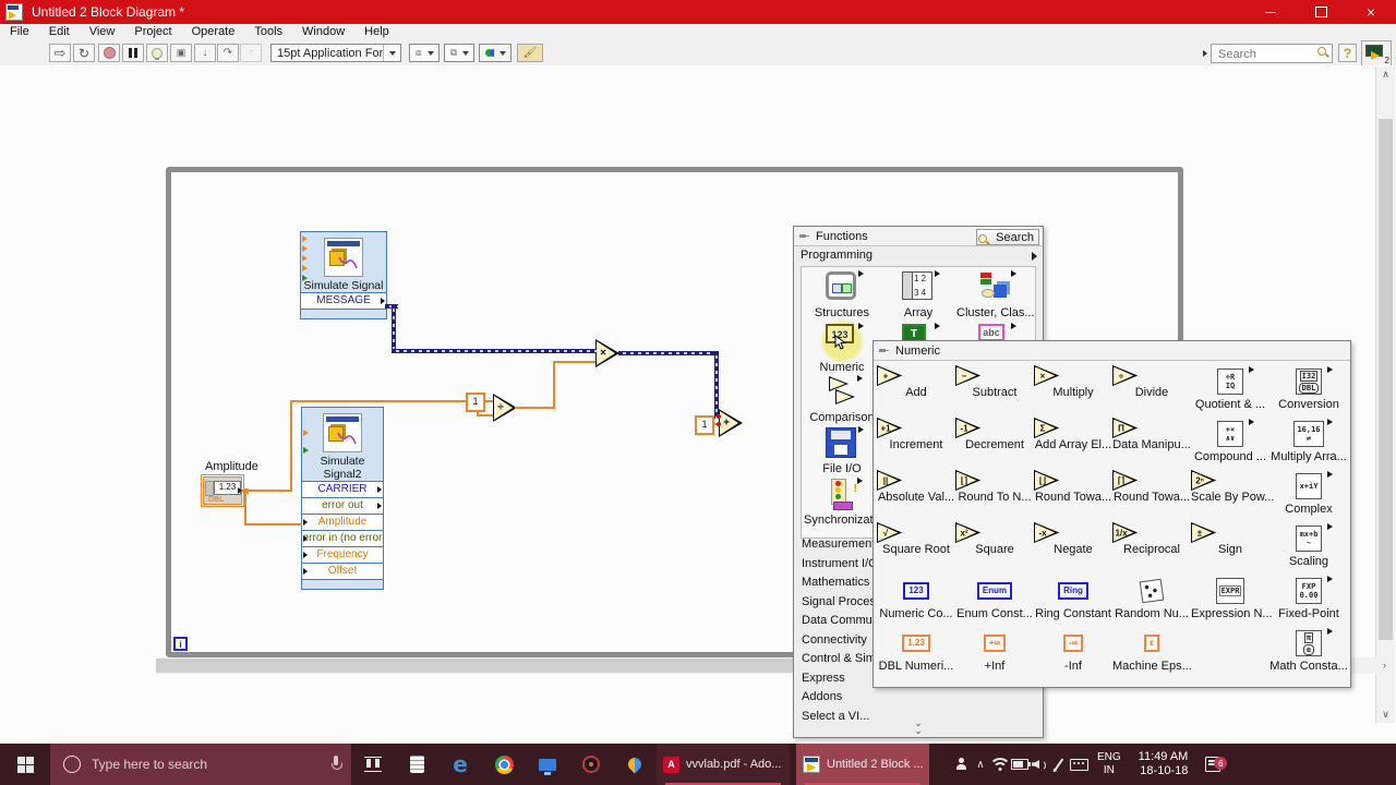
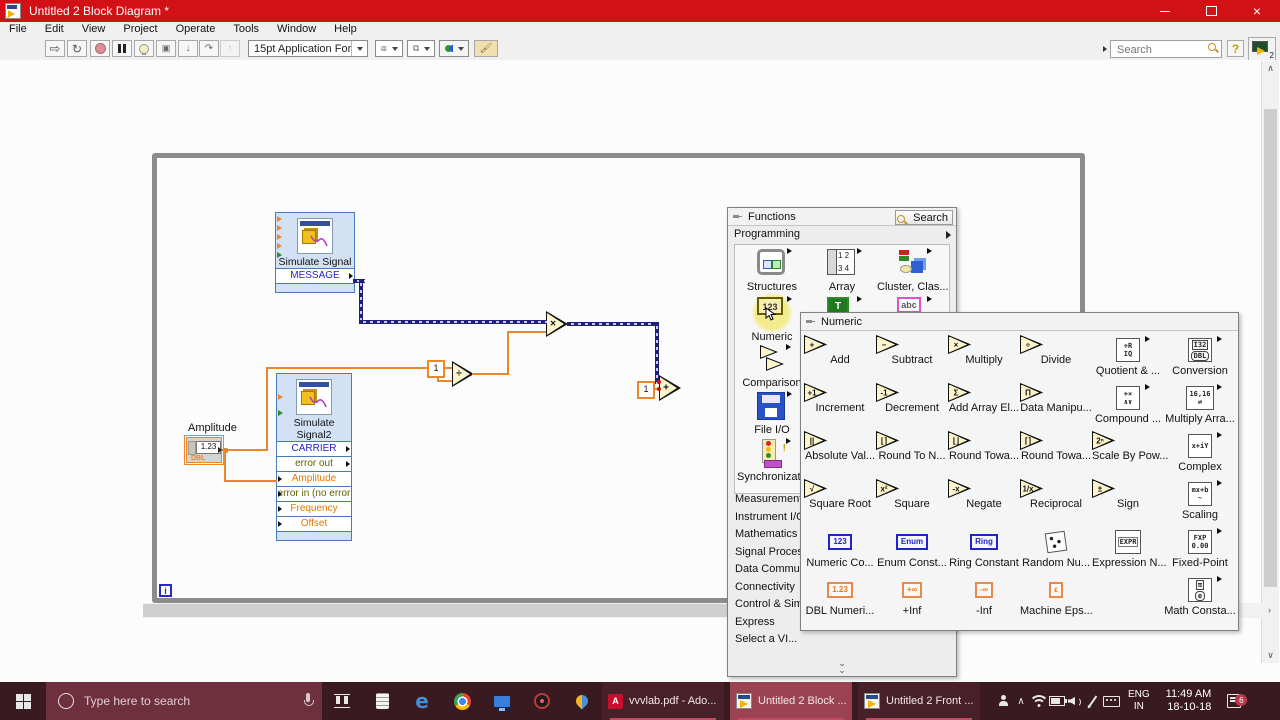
  Untitled 2 Block Diagram *
  ×
  File
  Edit
  View
  Project
  Operate
  Tools
  Window
  Help
  ⇨
  ↻
  ▣
  ↓
  ↷
  ↑
  15pt Application Fon
  ⧈
  ⧉
  🖌︎
  Search
  ?
  i
  Simulate Signal
  MESSAGE
  ˇ
  Simulate
  Signal2
  CARRIER
  error out
  Amplitude
  error in (no error
  Frequency
  Offset
  ˇ
  Amplitude
  1.23
  1
  ÷
  ×
  1
  +
  ∧
  ∨
  ›
  Functions
  Search
  Programming
  Structures
  1 2
  3 4
  Array
  Cluster, Clas...
  123
  Numeric
  T
  abc
  Comparison
  File I/O
  !
  Synchroniza
  Measuremen
  Instrument I/
  Mathematics
  Connectivity
  Express
- Addons
  Select a VI...
  ⌄
  ⌄
  Numeric
  +
  Add
  −
  Subtract
  ×
  Multiply
  ÷
  Divide
  ÷R
  IQ
  Quotient & ...
  I32
  DBL
  Conversion
  +1
  Increment
  -1
  Decrement
  Σ
  Add Array El...
  Π
  Data Manipu...
  +×
  ∧∨
  Compound ...
  16,16
  ⇄
  Multiply Arra...
  ||
  Absolute Val...
  ⌊⌉
  Round To N...
  ⌊⌋
  Round Towa...
  ⌈⌉
  Round Towa...
  2ⁿ
  Scale By Pow..
  x+iY
  Complex
  √
  Square Root
  x²
  Square
  -x
  Negate
  1/x
  Reciprocal
  ±
  Sign
  mx+b
  ~
  Scaling
  123
  Numeric Co...
  Enum
  Enum Const...
  Ring
  Ring Constant
  Random Nu...
  EXPR
  Expression N..
  FXP
  0.00
  Fixed-Point
  1.23
  DBL Numeri...
  +∞
  +Inf
  -∞
  -Inf
  ε
  Machine Eps...
  π
  e
  Math Consta...
  Type here to search
  e
  A
  vvvlab.pdf - Ado...
  Untitled 2 Block ...
+ Untitled 2 Front ...
  ∧
  ENG
  IN
  11:49 AM
  18-10-18
  6
